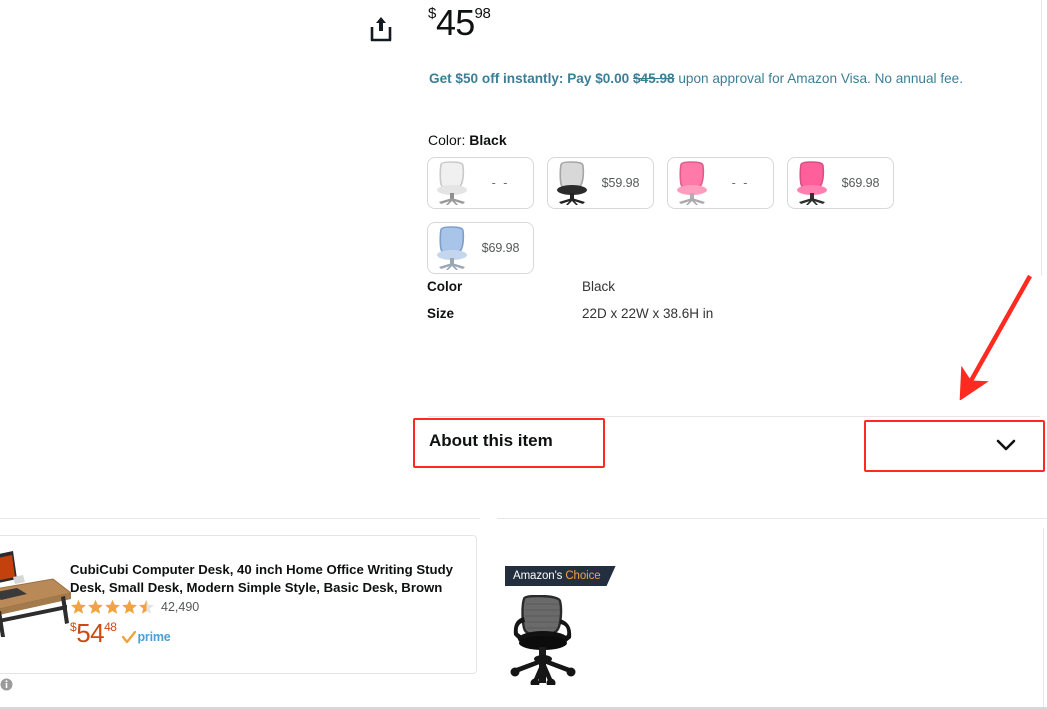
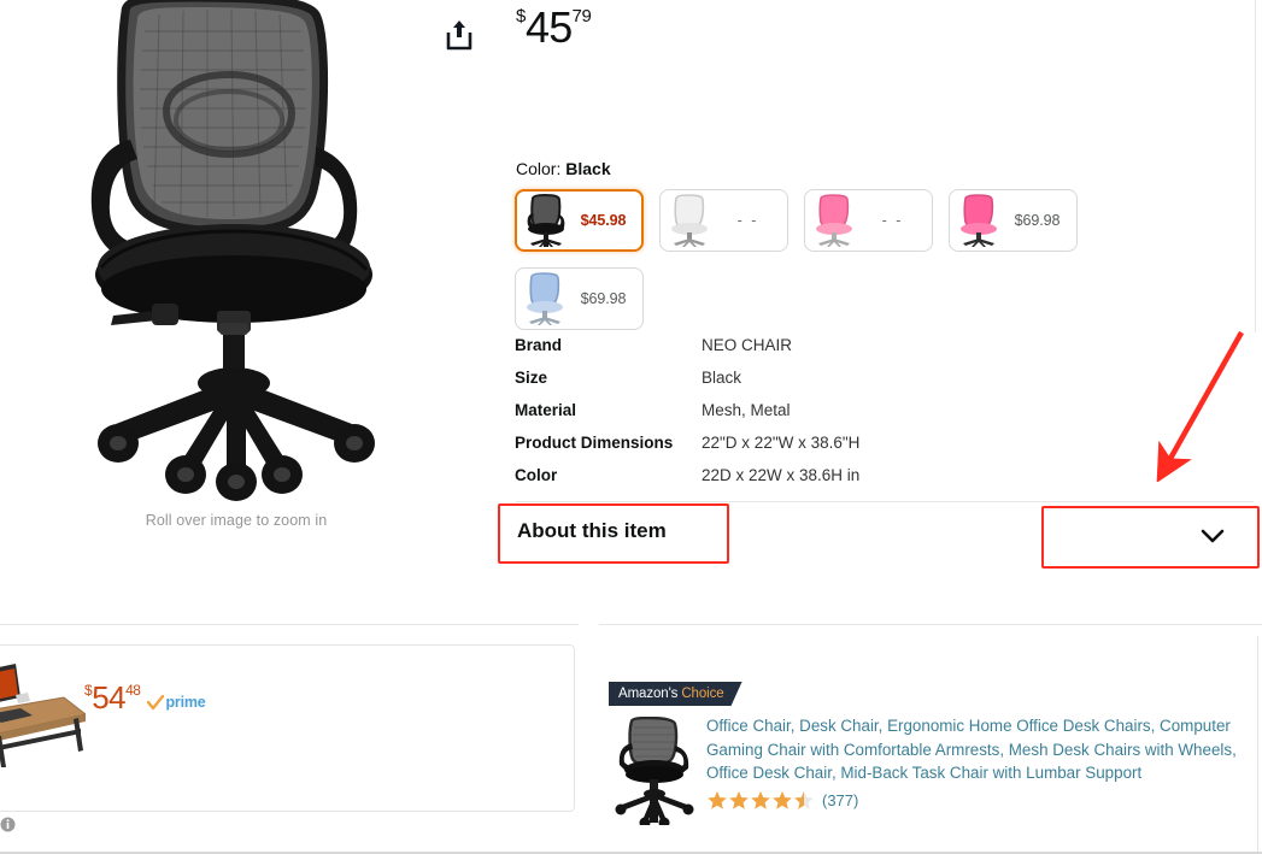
+ Roll over image to zoom in
- $4598
+ $4579
- Get $50 off instantly: Pay $0.00 $45.98 upon approval for Amazon Visa. No annual fee.
  Color: Black
+ $45.98
  - -
- $59.98
  - -
  $69.98
  $69.98
+ Brand
+ NEO CHAIR
- Color
+ Size
  Black
+ Material
+ Mesh, Metal
+ Product Dimensions
+ 22"D x 22"W x 38.6"H
- Size
+ Color
  22D x 22W x 38.6H in
  About this item
- CubiCubi Computer Desk, 40 inch Home Office Writing Study Desk, Small Desk, Modern Simple Style, Basic Desk, Brown
- 42,490
  $5448
  prime
  Amazon's
  Choice
+ Office Chair, Desk Chair, Ergonomic Home Office Desk Chairs, Computer Gaming Chair with Comfortable Armrests, Mesh Desk Chairs with Wheels, Office Desk Chair, Mid-Back Task Chair with Lumbar Support
+ (377)
